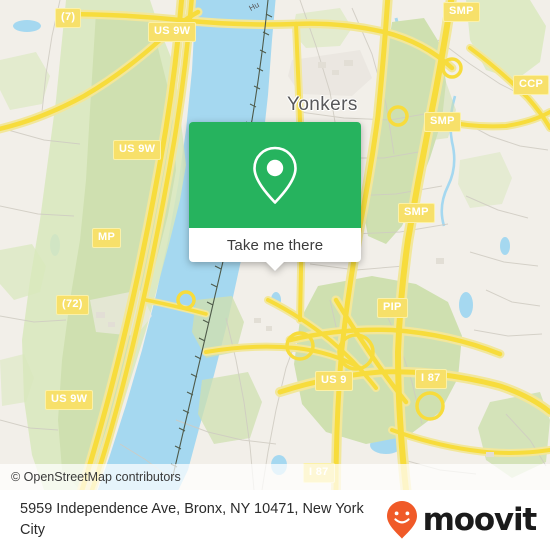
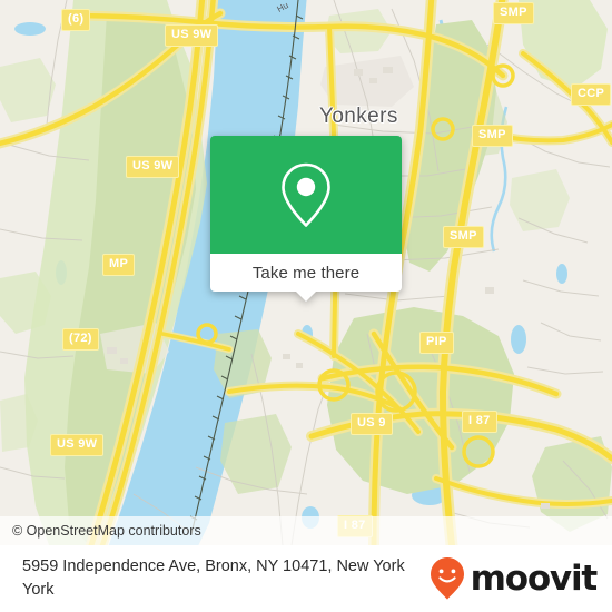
  Yonkers
- (7)
+ (6)
  US 9W
  SMP
  CCP
  SMP
  US 9W
  SMP
  MP
  (72)
  PIP
  US 9
  I 87
  US 9W
  I 87
  Take me there
  © OpenStreetMap contributors
- 5959 Independence Ave, Bronx, NY 10471, New York City
+ 5959 Independence Ave, Bronx, NY 10471, New York York
  moovit
